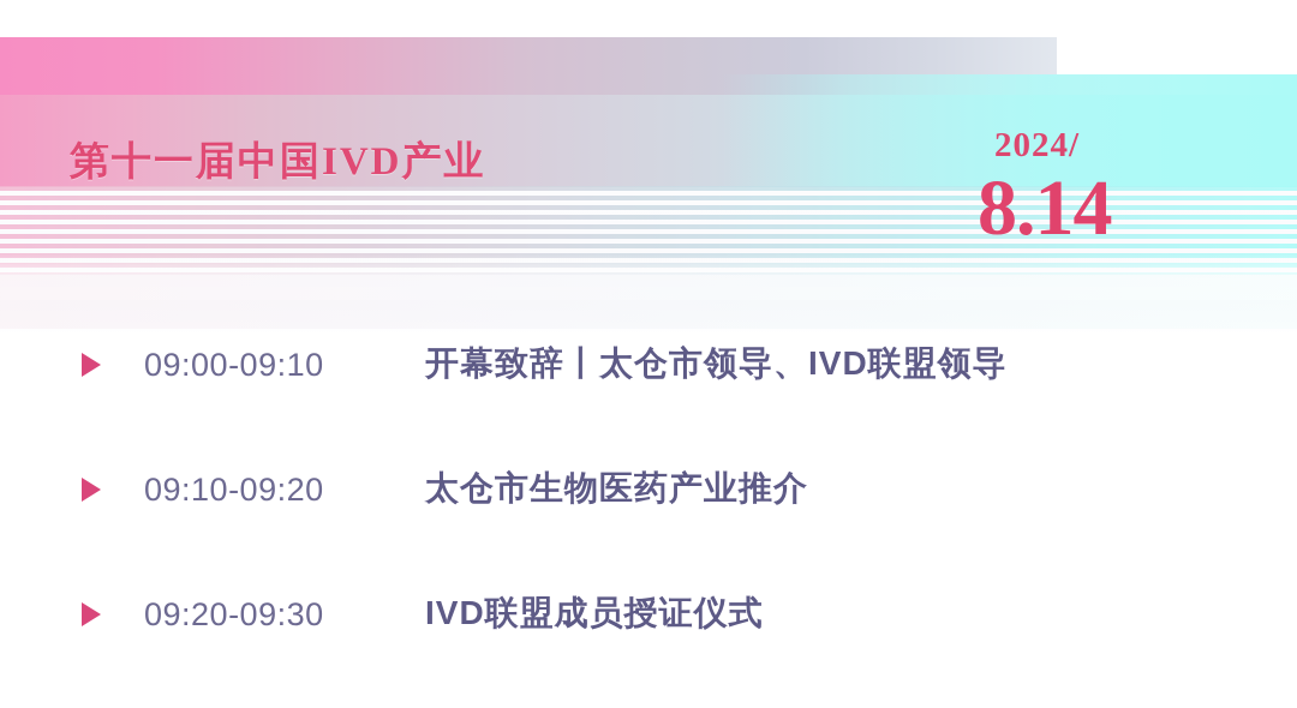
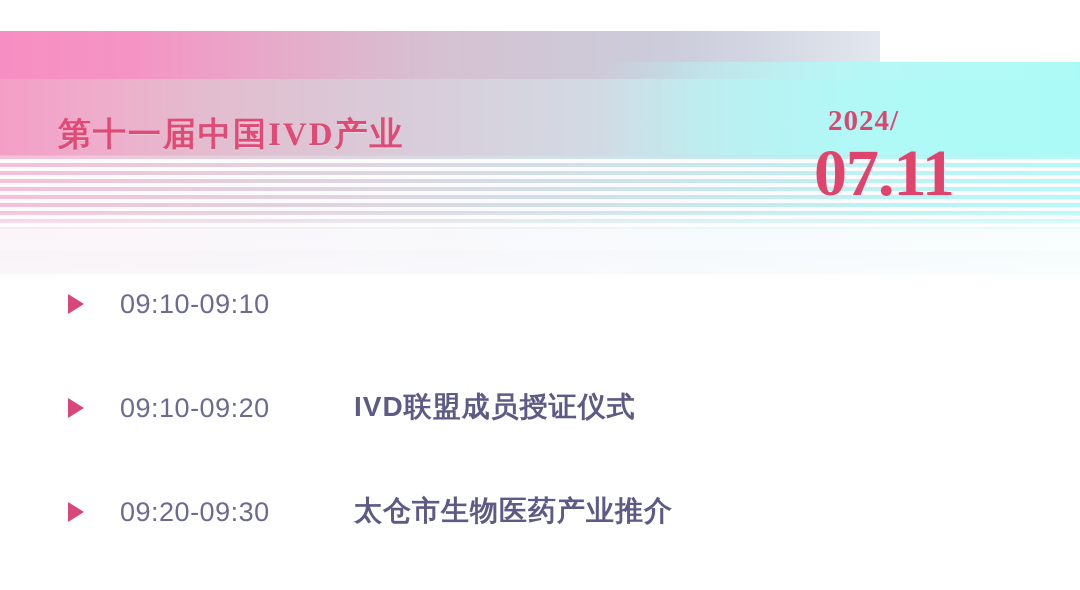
  第十一届中国IVD产业
  2024/
- 8.14
+ 07.11
- 09:00-09:10
+ 09:10-09:10
- 开幕致辞丨太仓市领导、IVD联盟领导
  09:10-09:20
- 太仓市生物医药产业推介
+ IVD联盟成员授证仪式
  09:20-09:30
- IVD联盟成员授证仪式
+ 太仓市生物医药产业推介
